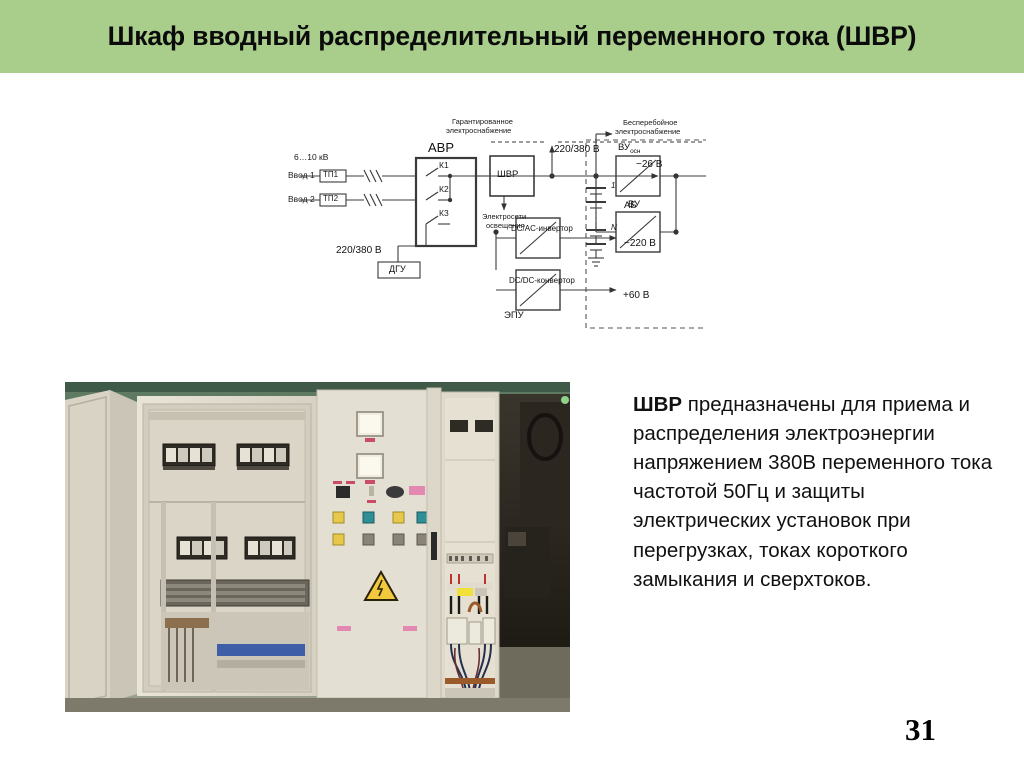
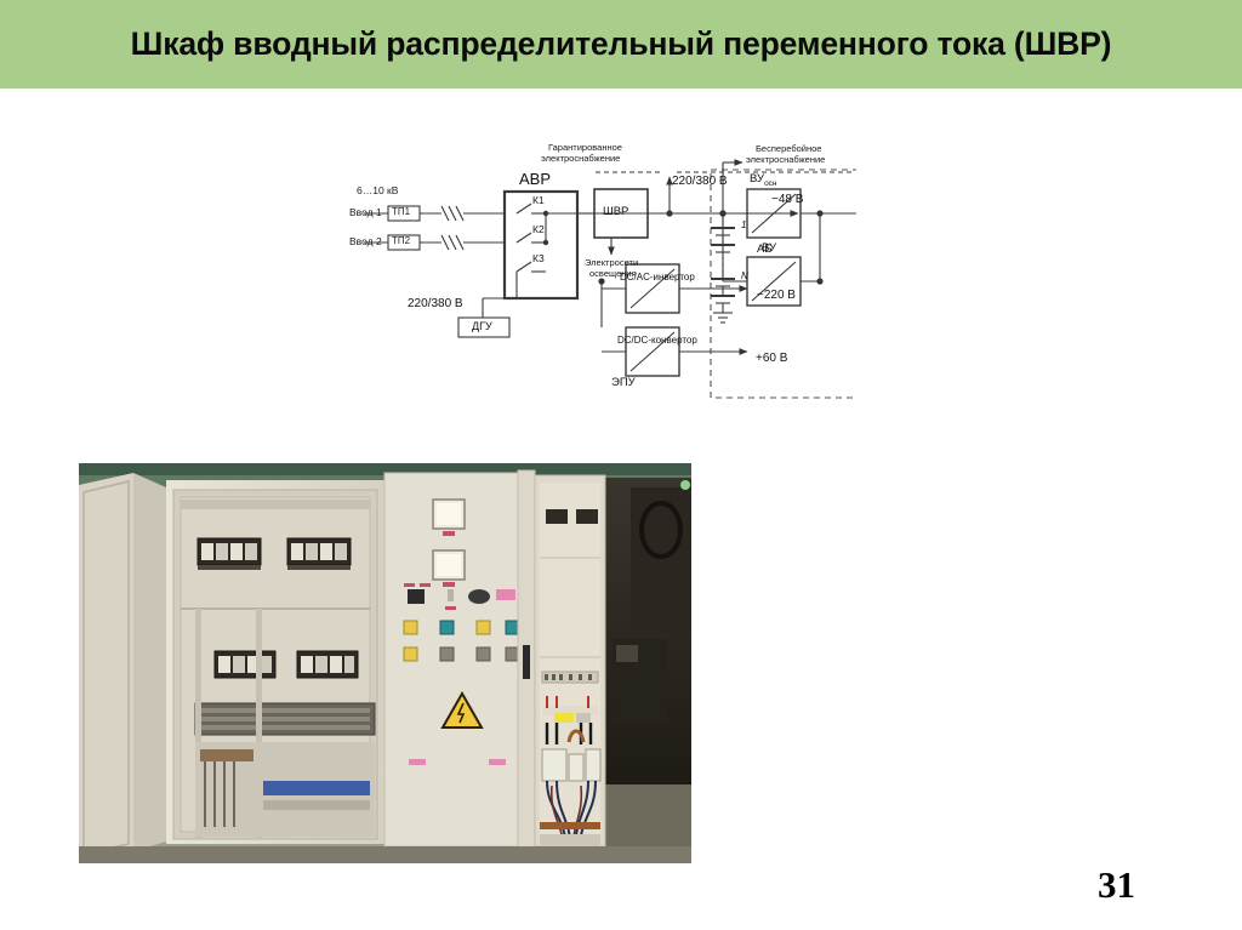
  Шкаф вводный распределительный переменного тока (ШВР)
  6…10 кВ
  Ввод 1
  Ввод 2
  ТП1
  ТП2
  АВР
  К1
  К2
  К3
  220/380 В
  ДГУ
  ШВР
  Электросети
  освещения
  Гарантированное
  электроснабжение
  220/380 В
  Бесперебойное
  электроснабжение
  ВУ
- −26 В
+ −48 В
  1
  N
  АБ
  DC/AC-инвертор
  ~220 В
  DC/DC-конвертор
  +60 В
  ЭПУ
- ШВР предназначены для приема и распределения электроэнергии напряжением 380В переменного тока частотой 50Гц и защиты электрических установок при перегрузках, токах короткого замыкания и сверхтоков.
  31
